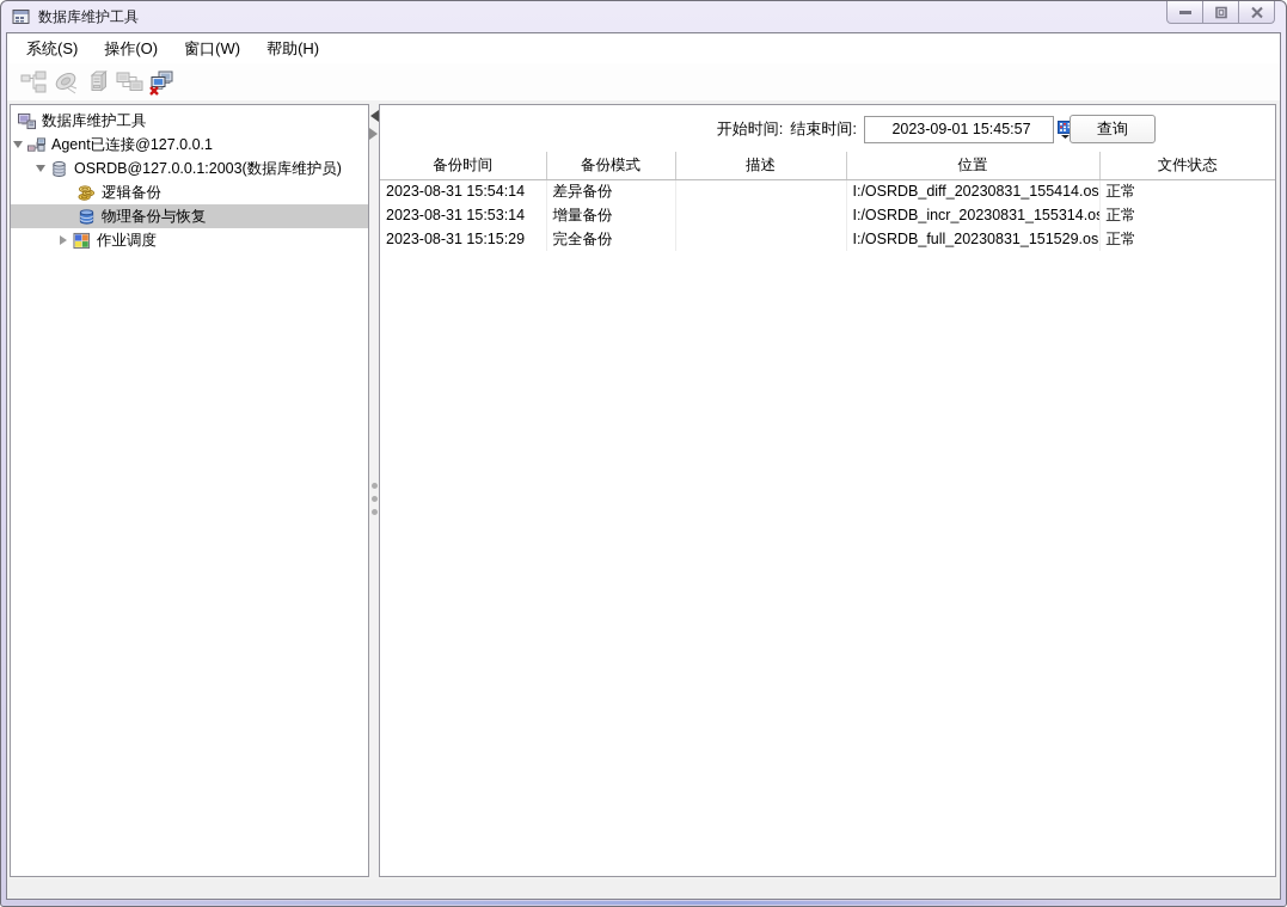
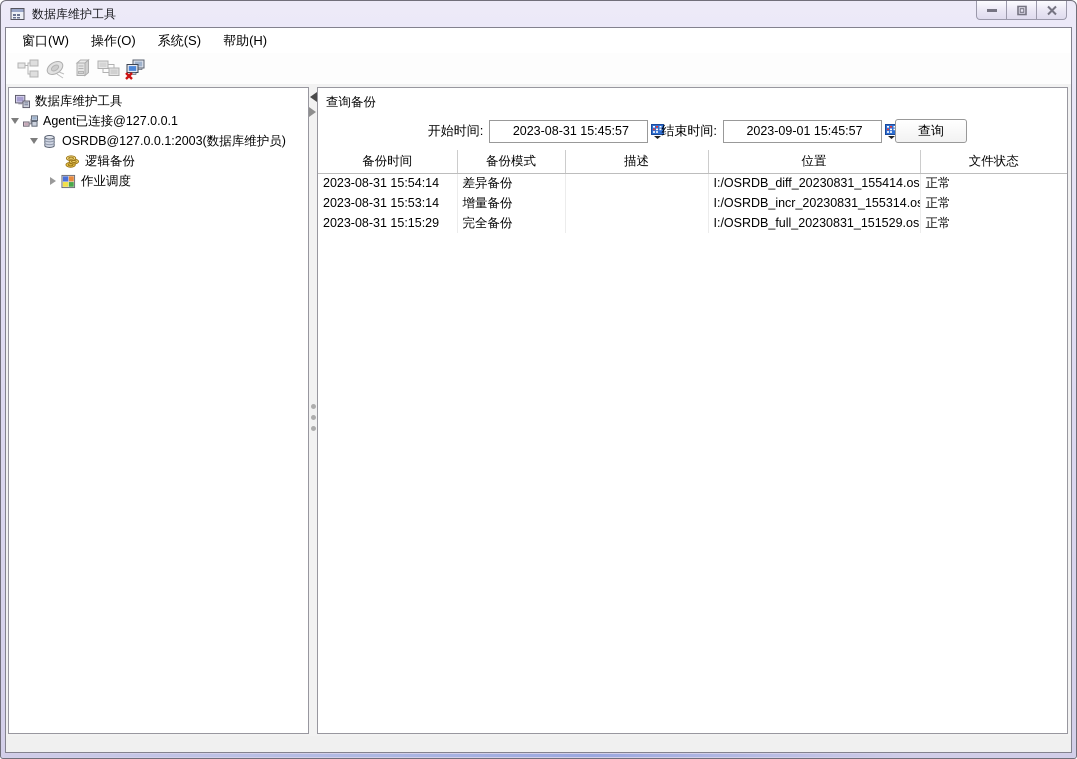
  数据库维护工具
- 系统(S)
+ 窗口(W)
  操作(O)
- 窗口(W)
+ 系统(S)
  帮助(H)
  数据库维护工具
  Agent已连接@127.0.0.1
  OSRDB@127.0.0.1:2003(数据库维护员)
  逻辑备份
- 物理备份与恢复
  作业调度
+ 查询备份
  开始时间:
+ 2023-08-31 15:45:57
  结束时间:
  2023-09-01 15:45:57
  查询
  备份时间	备份模式	描述	位置	文件状态
  2023-08-31 15:54:14	差异备份		I:/OSRDB_diff_20230831_155414.os	正常
  2023-08-31 15:53:14	增量备份		I:/OSRDB_incr_20230831_155314.o	正常
  2023-08-31 15:15:29	完全备份		I:/OSRDB_full_20230831_151529.os	正常
